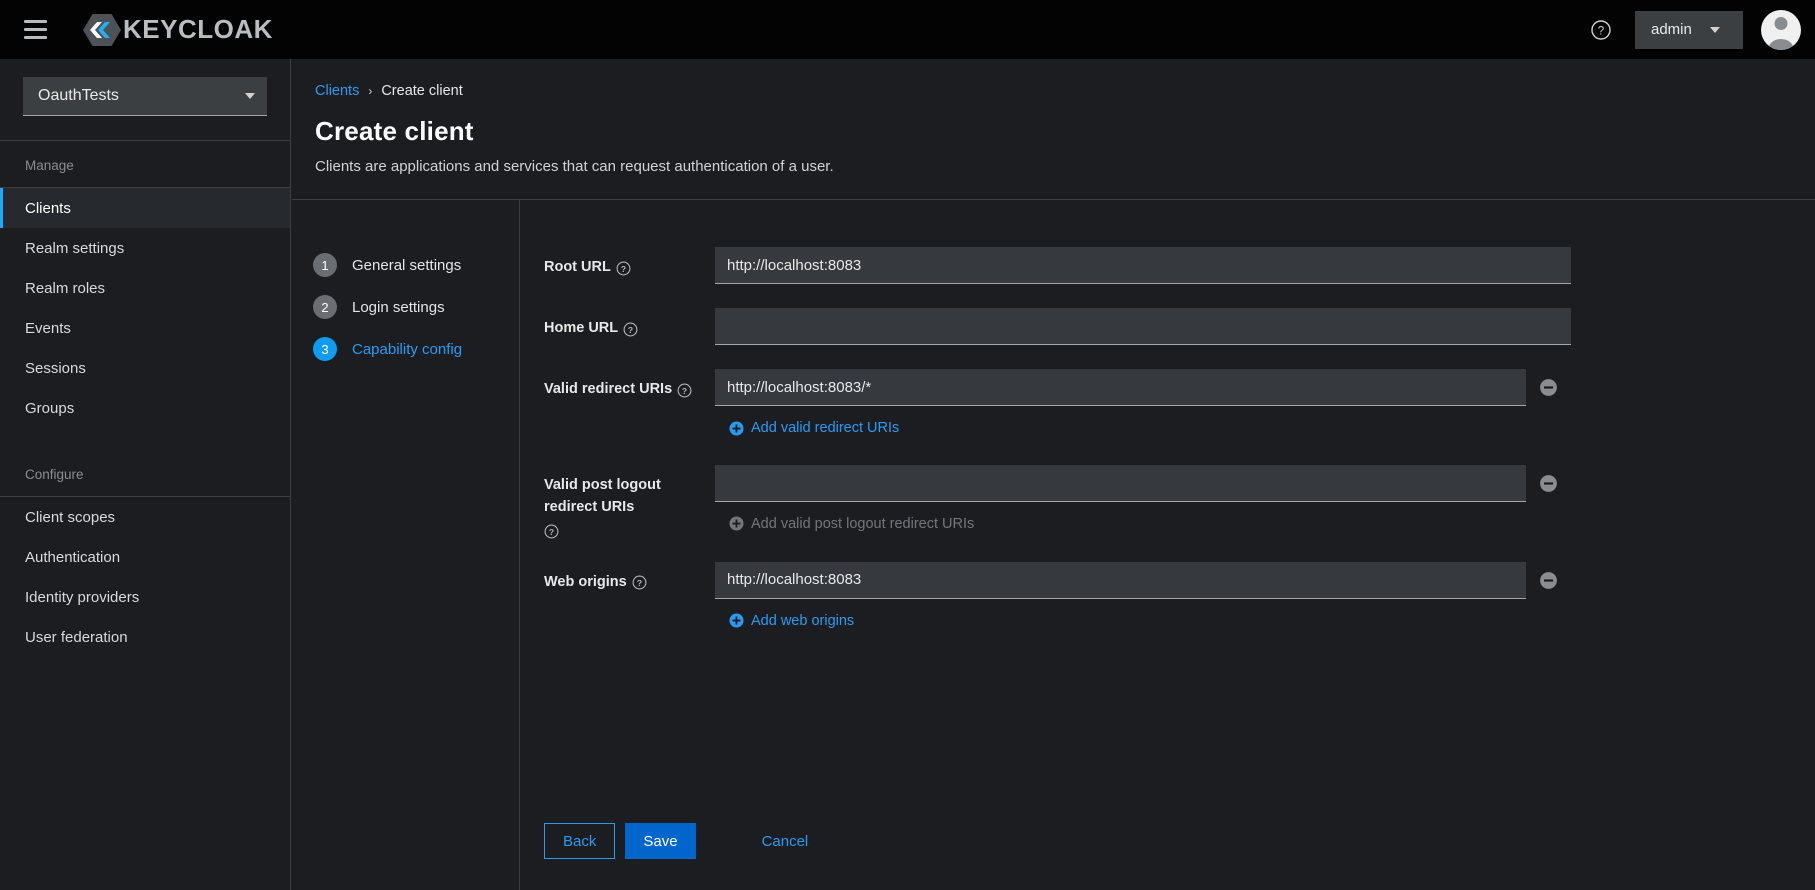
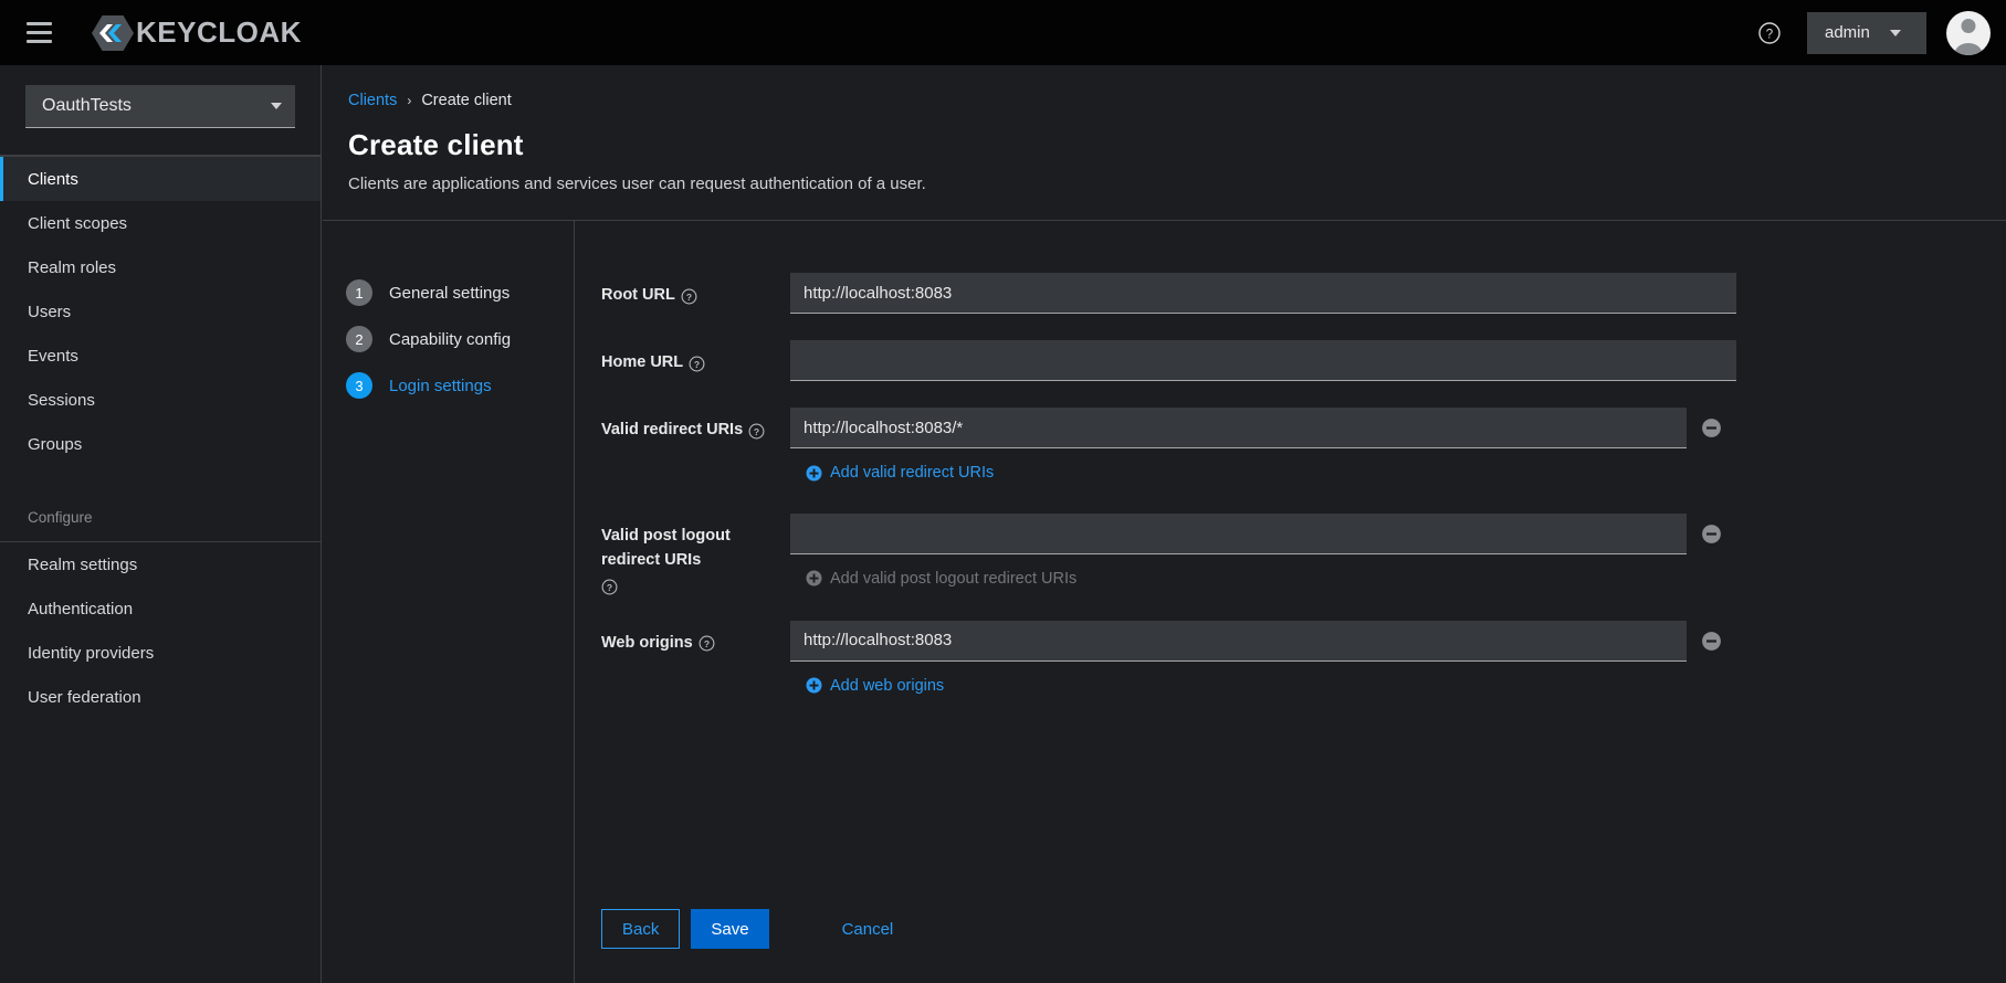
  KEYCLOAK
  ?
  admin
  OauthTests
- Manage
  Clients
- Realm settings
+ Client scopes
  Realm roles
+ Users
  Events
  Sessions
  Groups
  Configure
- Client scopes
+ Realm settings
  Authentication
  Identity providers
  User federation
  Clients
  ›
  Create client
  Create client
- Clients are applications and services that can request authentication of a user.
+ Clients are applications and services user can request authentication of a user.
  1
  General settings
  2
- Login settings
+ Capability config
  3
- Capability config
+ Login settings
  Root URL
  ?
  http://localhost:8083
  Home URL
  ?
  Valid redirect URIs
  ?
  http://localhost:8083/*
  Add valid redirect URIs
  Valid post logout redirect URIs
  ?
  Add valid post logout redirect URIs
  Web origins
  ?
  http://localhost:8083
  Add web origins
  Back
  Save
  Cancel
